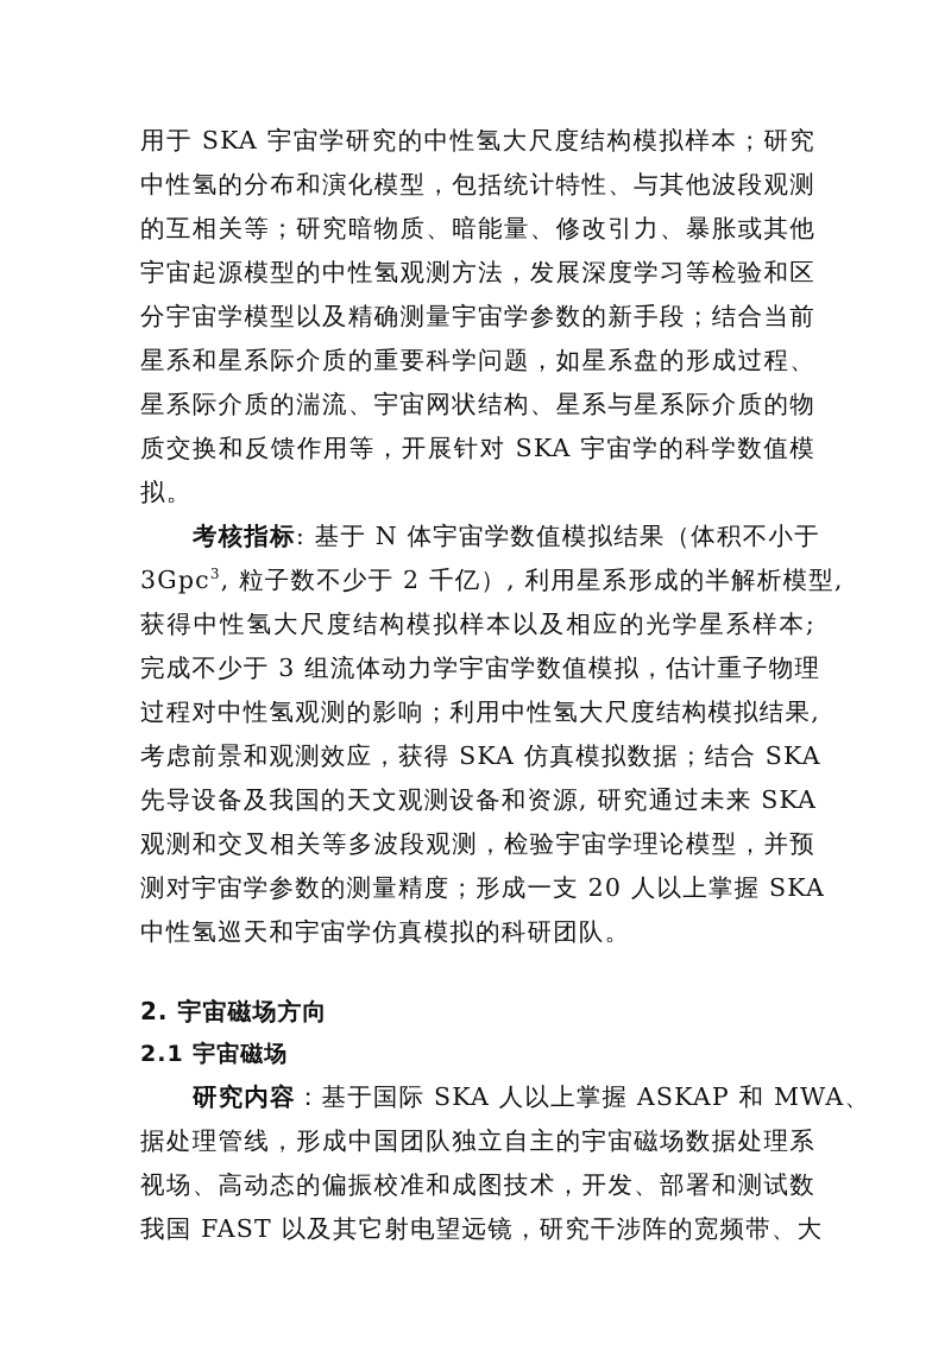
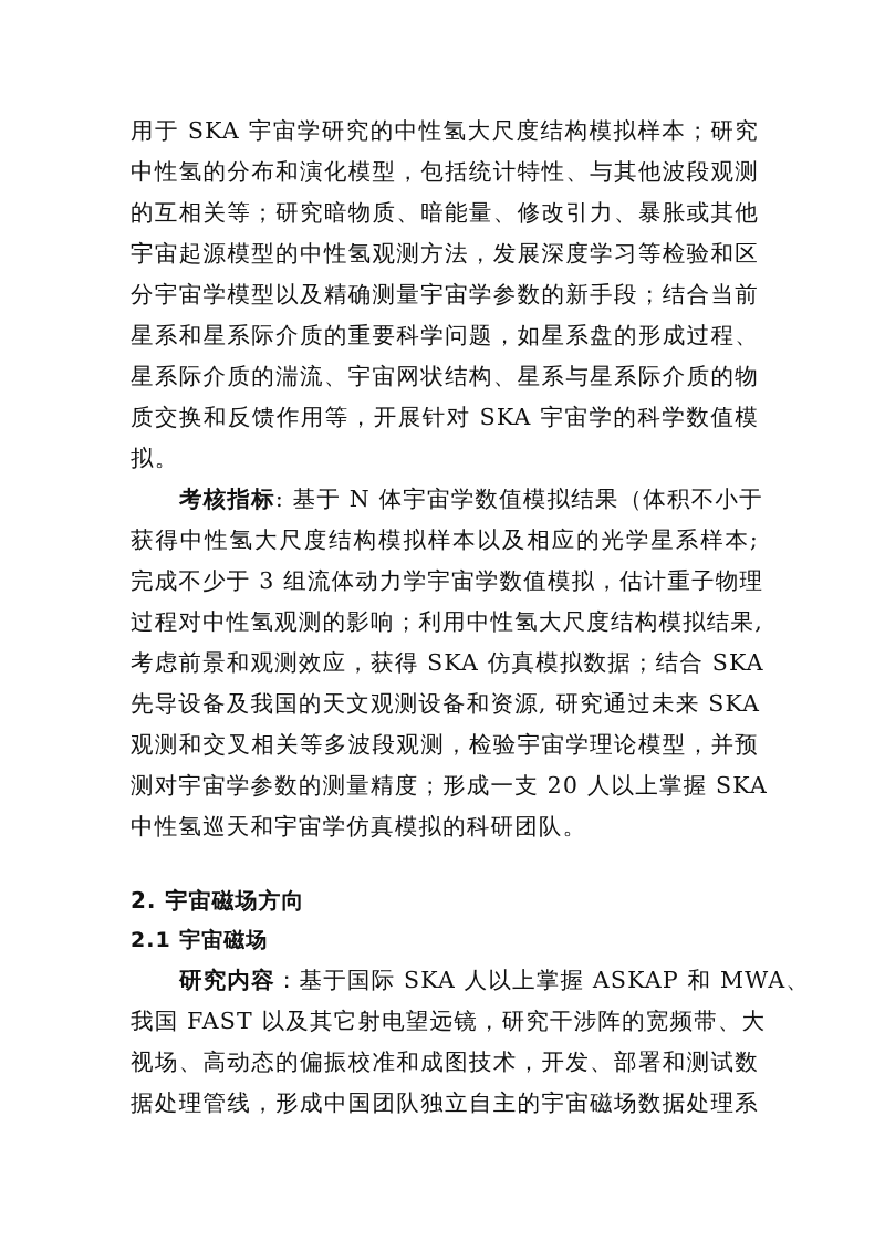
  用于 SKA 宇宙学研究的中性氢大尺度结构模拟样本；研究
  中性氢的分布和演化模型，包括统计特性、与其他波段观测
  的互相关等；研究暗物质、暗能量、修改引力、暴胀或其他
  宇宙起源模型的中性氢观测方法，发展深度学习等检验和区
  分宇宙学模型以及精确测量宇宙学参数的新手段；结合当前
  星系和星系际介质的重要科学问题，如星系盘的形成过程、
  星系际介质的湍流、宇宙网状结构、星系与星系际介质的物
  质交换和反馈作用等，开展针对 SKA 宇宙学的科学数值模
  拟。
  考核指标: 基于 N 体宇宙学数值模拟结果（体积不小于
- 3Gpc3, 粒子数不少于 2 千亿）, 利用星系形成的半解析模型,
  获得中性氢大尺度结构模拟样本以及相应的光学星系样本;
  完成不少于 3 组流体动力学宇宙学数值模拟，估计重子物理
  过程对中性氢观测的影响；利用中性氢大尺度结构模拟结果,
  考虑前景和观测效应，获得 SKA 仿真模拟数据；结合 SKA
  先导设备及我国的天文观测设备和资源, 研究通过未来 SKA
  观测和交叉相关等多波段观测，检验宇宙学理论模型，并预
  测对宇宙学参数的测量精度；形成一支 20 人以上掌握 SKA
  中性氢巡天和宇宙学仿真模拟的科研团队。
  2. 宇宙磁场方向
  2.1 宇宙磁场
  研究内容：基于国际 SKA 人以上掌握 ASKAP 和 MWA、
- 据处理管线，形成中国团队独立自主的宇宙磁场数据处理系
+ 我国 FAST 以及其它射电望远镜，研究干涉阵的宽频带、大
  视场、高动态的偏振校准和成图技术，开发、部署和测试数
- 我国 FAST 以及其它射电望远镜，研究干涉阵的宽频带、大
+ 据处理管线，形成中国团队独立自主的宇宙磁场数据处理系
